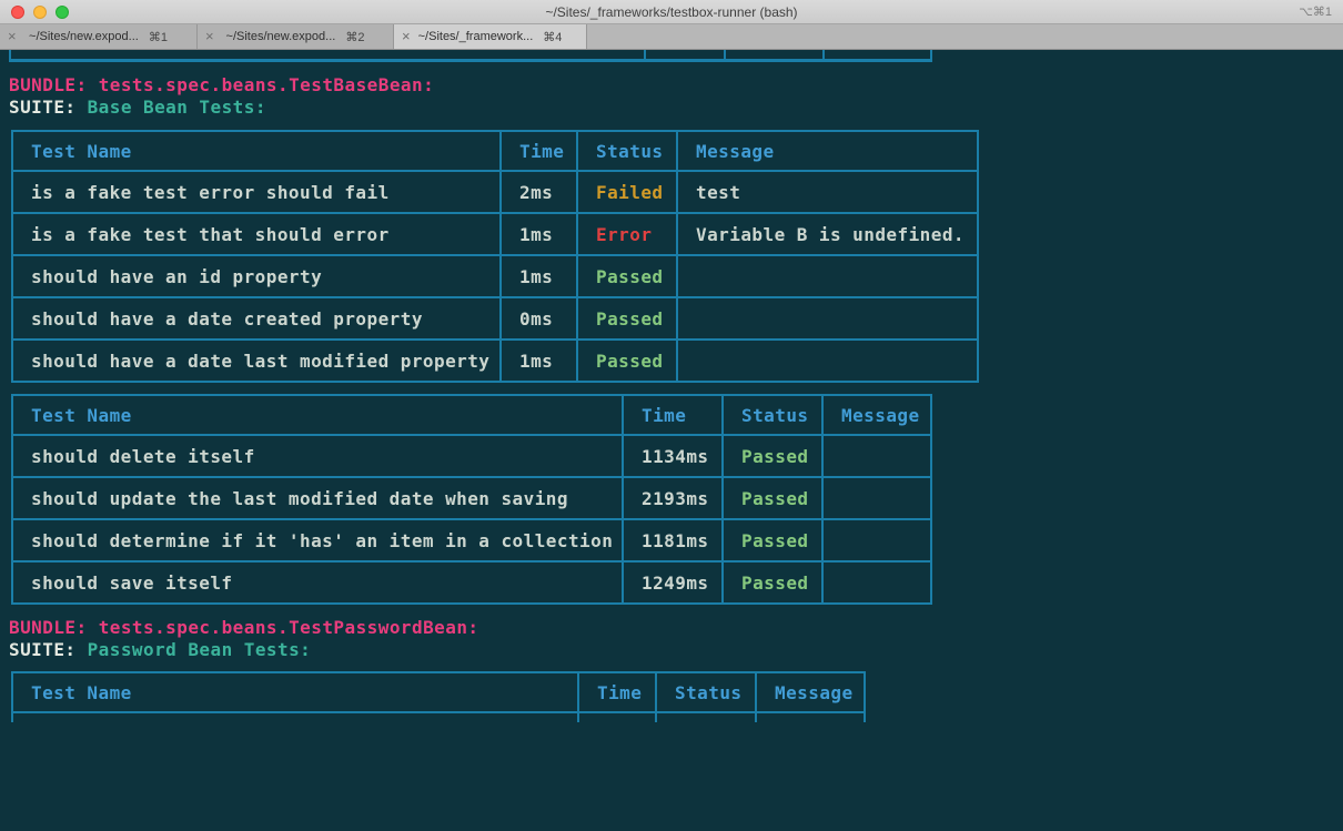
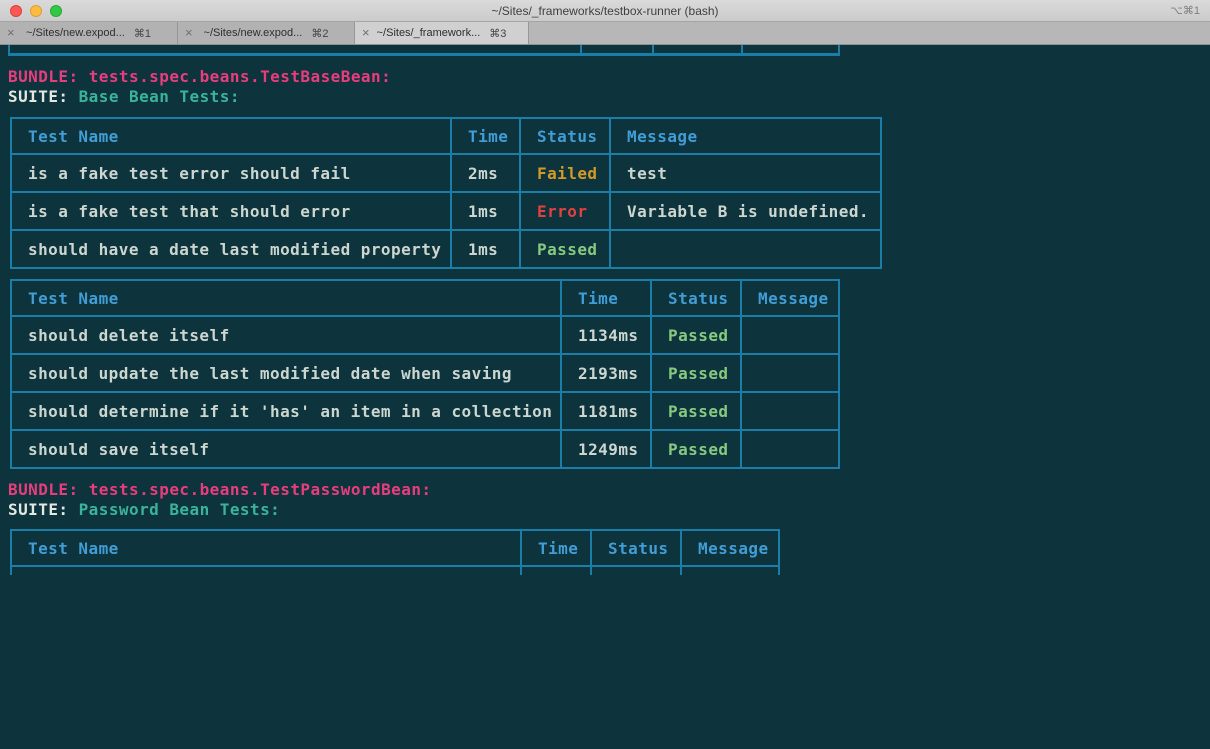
  ~/Sites/_frameworks/testbox-runner (bash)
  ⌥⌘1
  ×
  ~/Sites/new.expod...
  ⌘1
  ×
  ~/Sites/new.expod...
  ⌘2
  ×
  ~/Sites/_framework...
- ⌘4
+ ⌘3
  BUNDLE: tests.spec.beans.TestBaseBean:
  SUITE: Base Bean Tests:
  Test Name	Time	Status	Message
  is a fake test error should fail	2ms	Failed	test
  is a fake test that should error	1ms	Error	Variable B is undefined.
- should have an id property	1ms	Passed
- should have a date created property	0ms	Passed
  should have a date last modified property	1ms	Passed
  Test Name	Time	Status	Message
  should delete itself	1134ms	Passed
  should update the last modified date when saving	2193ms	Passed
  should determine if it 'has' an item in a collection	1181ms	Passed
  should save itself	1249ms	Passed
  BUNDLE: tests.spec.beans.TestPasswordBean:
  SUITE: Password Bean Tests:
  Test Name	Time	Status	Message
